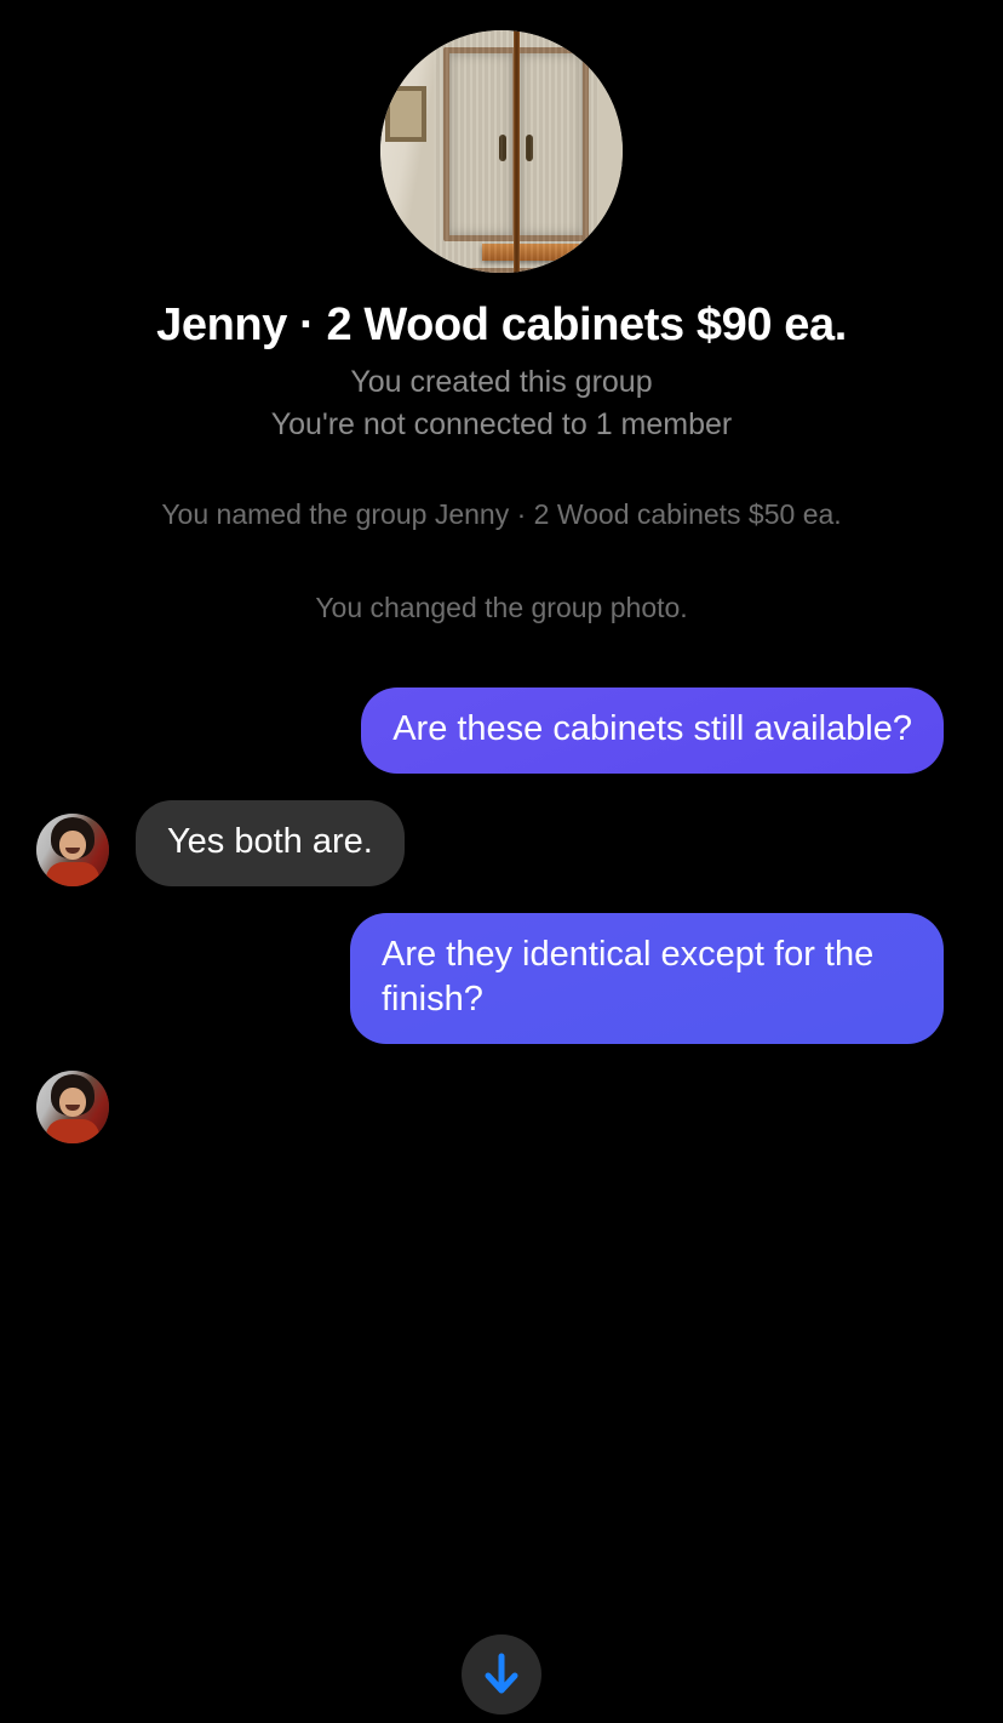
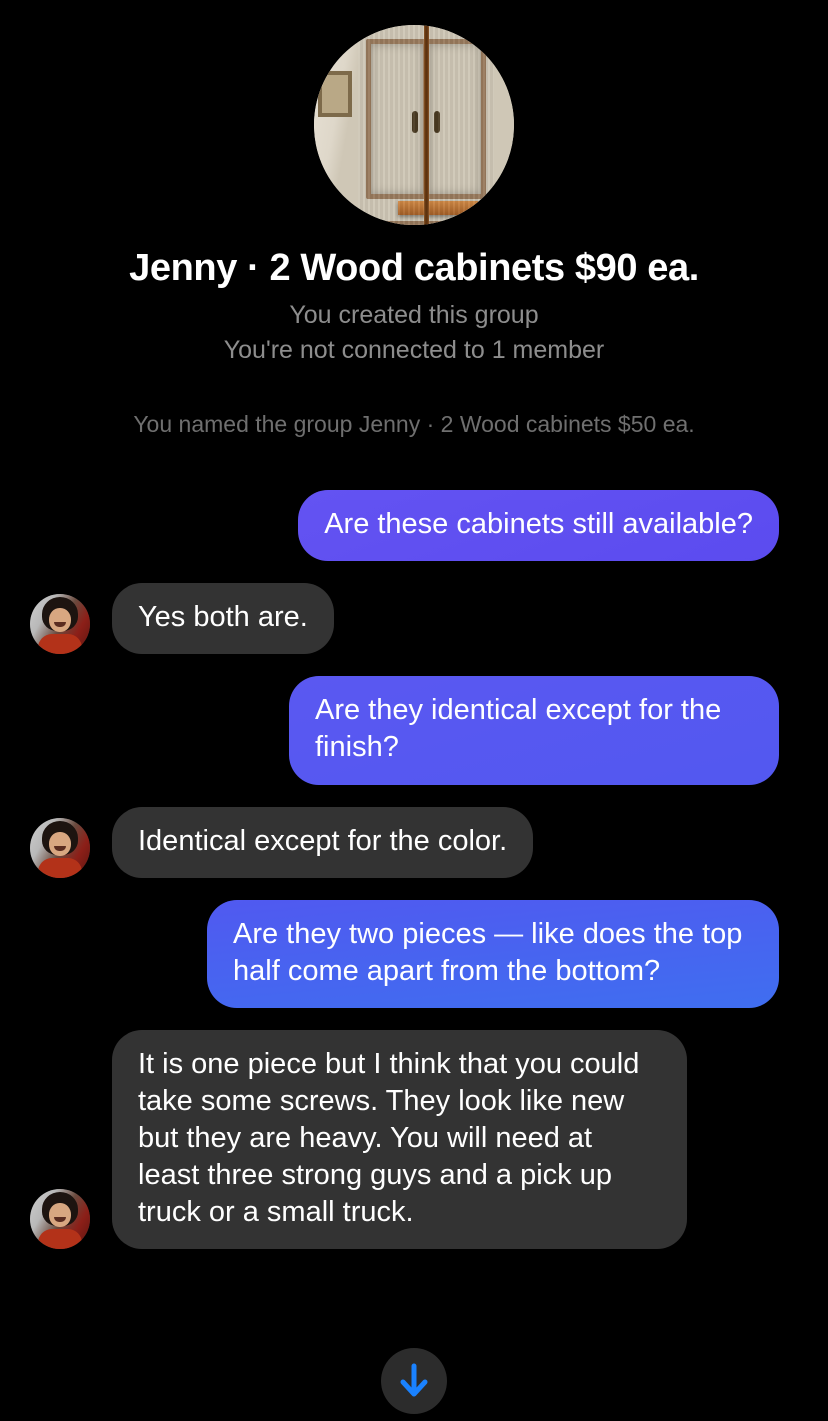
  Jenny · 2 Wood cabinets $90 ea.
  You created this group
  You're not connected to 1 member
  You named the group Jenny · 2 Wood cabinets $50 ea.
- You changed the group photo.
  Are these cabinets still available?
  Yes both are.
  Are they identical except for the finish?
+ Identical except for the color.
+ Are they two pieces — like does the top half come apart from the bottom?
+ It is one piece but I think that you could take some screws. They look like new but they are heavy. You will need at least three strong guys and a pick up truck or a small truck.
